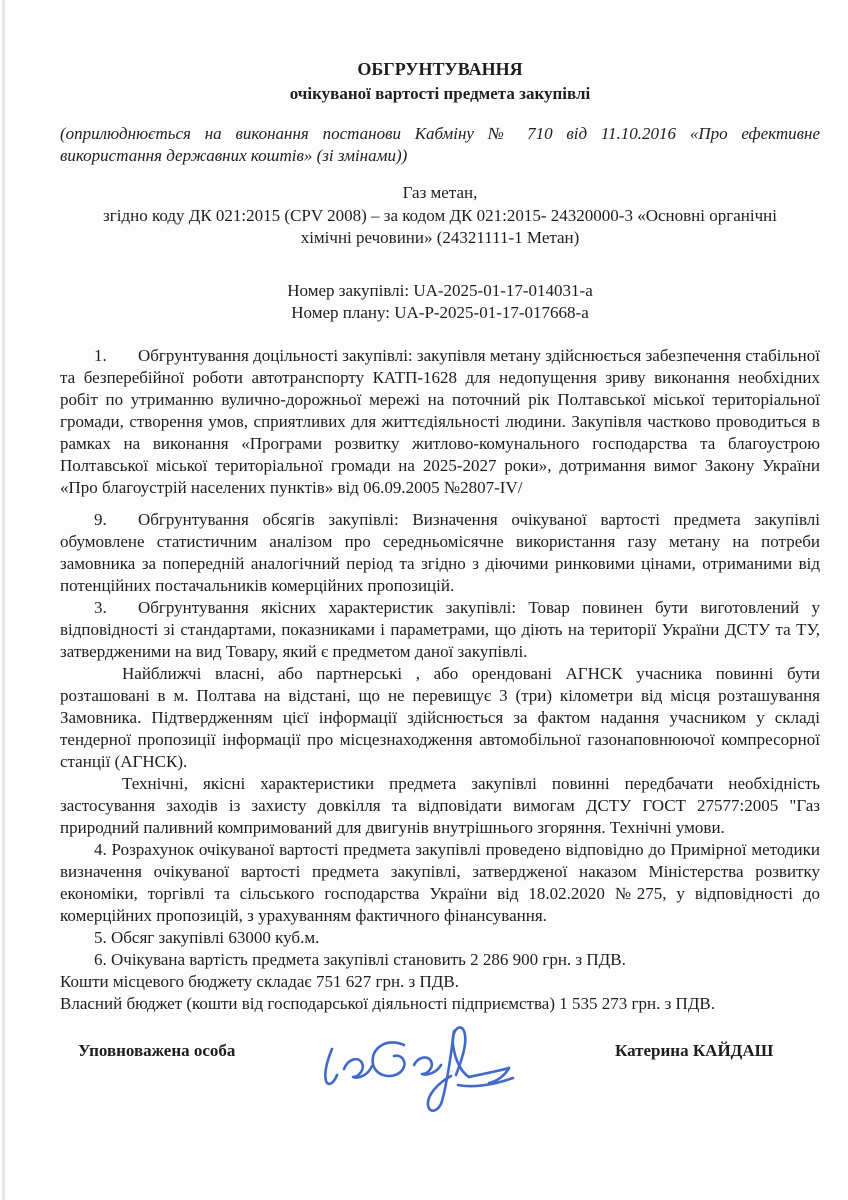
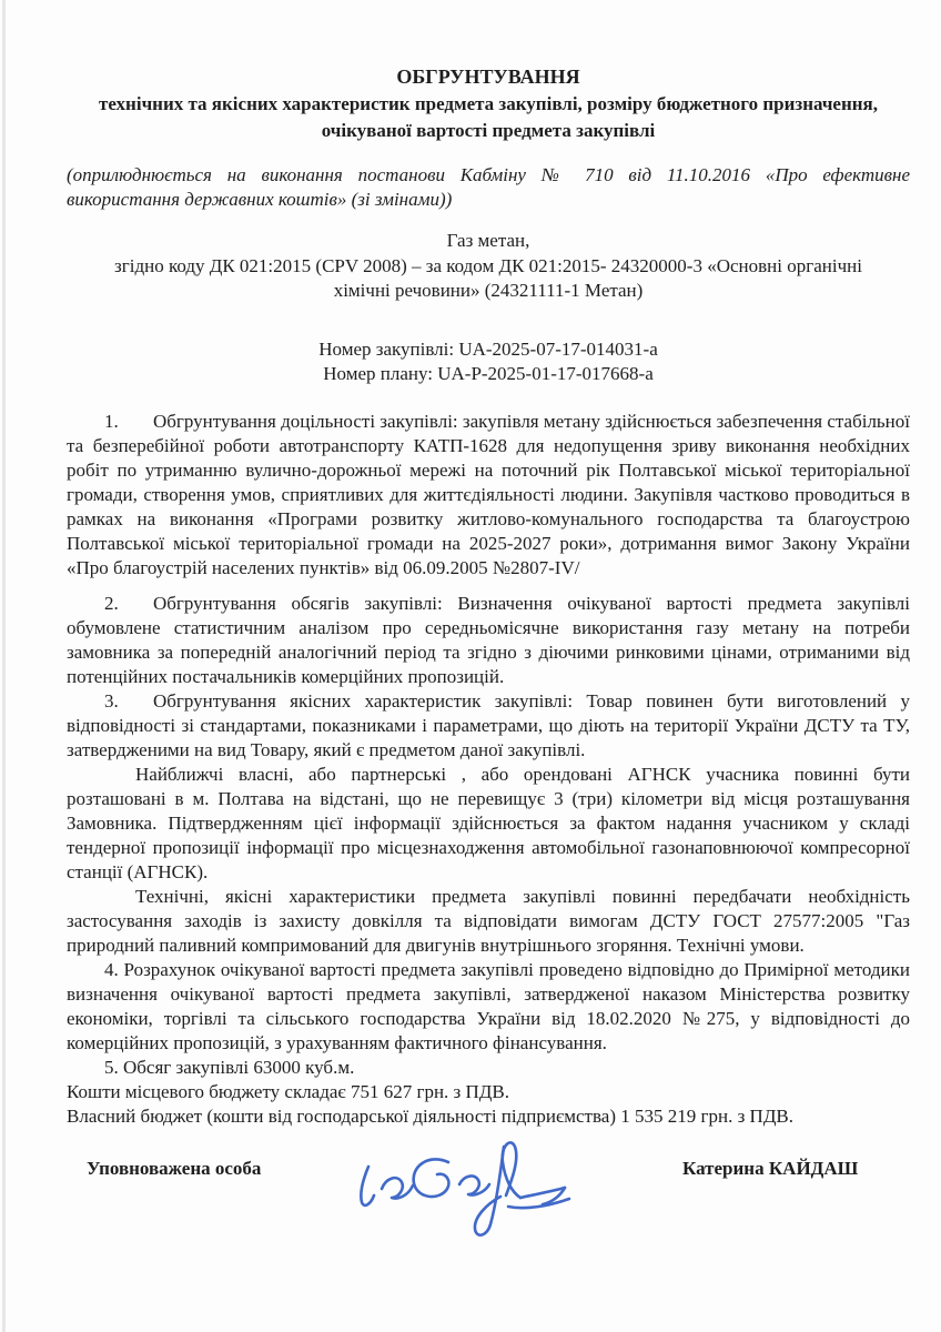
  ОБГРУНТУВАННЯ
+ технічних та якісних характеристик предмета закупівлі, розміру бюджетного призначення,
  очікуваної вартості предмета закупівлі
  (оприлюднюється на виконання постанови Кабміну № 710 від 11.10.2016 «Про ефективне використання державних коштів» (зі змінами))
  Газ метан,
  згідно коду ДК 021:2015 (CPV 2008) – за кодом ДК 021:2015- 24320000-3 «Основні органічні
  хімічні речовини» (24321111-1 Метан)
- Номер закупівлі: UA-2025-01-17-014031-a
+ Номер закупівлі: UA-2025-07-17-014031-a
  Номер плану: UA-P-2025-01-17-017668-a
  1. Обгрунтування доцільності закупівлі: закупівля метану здійснюється забезпечення стабільної та безперебійної роботи автотранспорту КАТП-1628 для недопущення зриву виконання необхідних робіт по утриманню вулично-дорожньої мережі на поточний рік Полтавської міської територіальної громади, створення умов, сприятливих для життєдіяльності людини. Закупівля частково проводиться в рамках на виконання «Програми розвитку житлово-комунального господарства та благоустрою Полтавської міської територіальної громади на 2025-2027 роки», дотримання вимог Закону України «Про благоустрій населених пунктів» від 06.09.2005 №2807-IV/
- 9. Обгрунтування обсягів закупівлі: Визначення очікуваної вартості предмета закупівлі обумовлене статистичним аналізом про середньомісячне використання газу метану на потреби замовника за попередній аналогічний період та згідно з діючими ринковими цінами, отриманими від потенційних постачальників комерційних пропозицій.
+ 2. Обгрунтування обсягів закупівлі: Визначення очікуваної вартості предмета закупівлі обумовлене статистичним аналізом про середньомісячне використання газу метану на потреби замовника за попередній аналогічний період та згідно з діючими ринковими цінами, отриманими від потенційних постачальників комерційних пропозицій.
  3. Обгрунтування якісних характеристик закупівлі: Товар повинен бути виготовлений у відповідності зі стандартами, показниками і параметрами, що діють на території України ДСТУ та ТУ, затвердженими на вид Товару, який є предметом даної закупівлі.
  Найближчі власні, або партнерські , або орендовані АГНСК учасника повинні бути розташовані в м. Полтава на відстані, що не перевищує 3 (три) кілометри від місця розташування Замовника. Підтвердженням цієї інформації здійснюється за фактом надання учасником у складі тендерної пропозиції інформації про місцезнаходження автомобільної газонаповнюючої компресорної станції (АГНСК).
  Технічні, якісні характеристики предмета закупівлі повинні передбачати необхідність застосування заходів із захисту довкілля та відповідати вимогам ДСТУ ГОСТ 27577:2005 "Газ природний паливний компримований для двигунів внутрішнього згоряння. Технічні умови.
  4. Розрахунок очікуваної вартості предмета закупівлі проведено відповідно до Примірної методики визначення очікуваної вартості предмета закупівлі, затвердженої наказом Міністерства розвитку економіки, торгівлі та сільського господарства України від 18.02.2020 №275, у відповідності до комерційних пропозицій, з урахуванням фактичного фінансування.
  5. Обсяг закупівлі 63000 куб.м.
- 6. Очікувана вартість предмета закупівлі становить 2 286 900 грн. з ПДВ.
  Кошти місцевого бюджету складає 751 627 грн. з ПДВ.
- Власний бюджет (кошти від господарської діяльності підприємства) 1 535 273 грн. з ПДВ.
+ Власний бюджет (кошти від господарської діяльності підприємства) 1 535 219 грн. з ПДВ.
  Уповноважена особа
  Катерина КАЙДАШ
